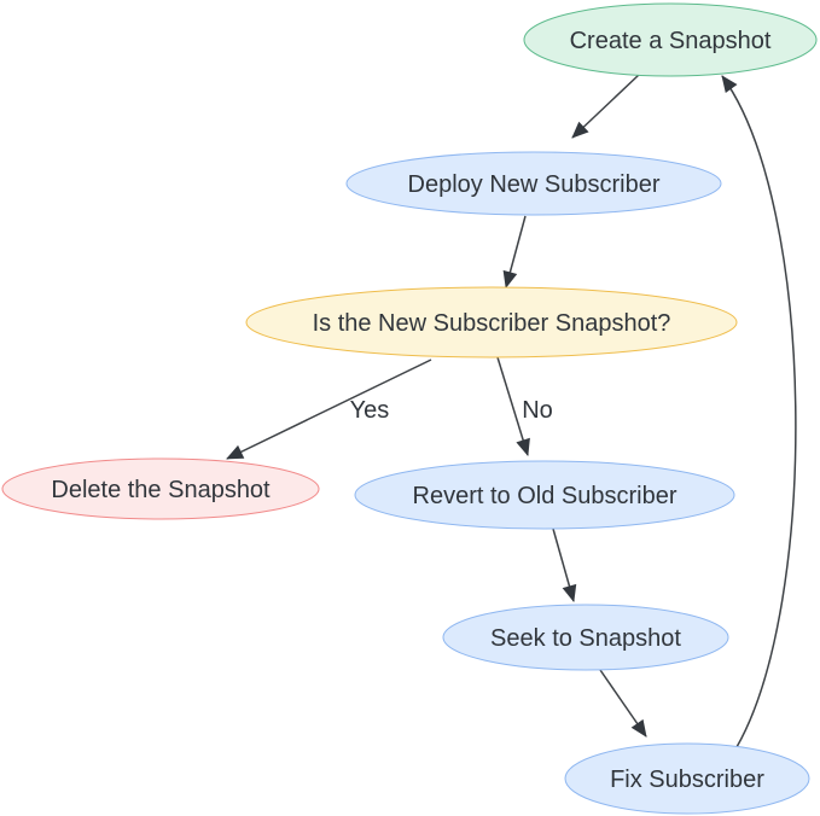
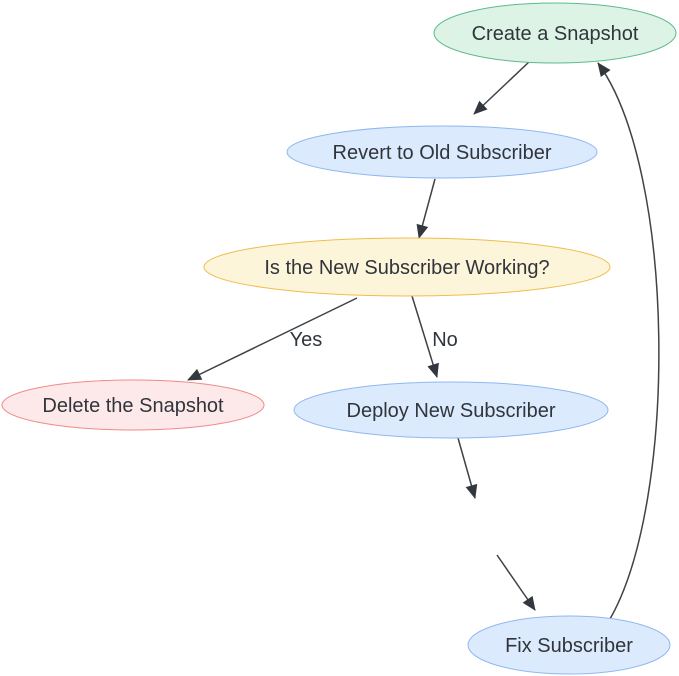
  Yes
  No
  Create a Snapshot
- Deploy New Subscriber
+ Revert to Old Subscriber
- Is the New Subscriber Snapshot?
+ Is the New Subscriber Working?
  Delete the Snapshot
- Revert to Old Subscriber
+ Deploy New Subscriber
- Seek to Snapshot
  Fix Subscriber
